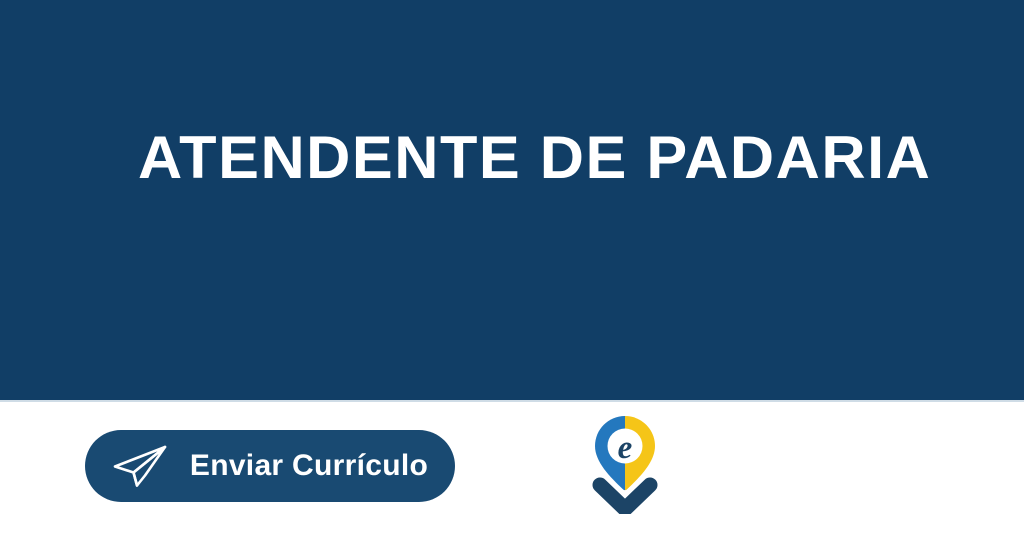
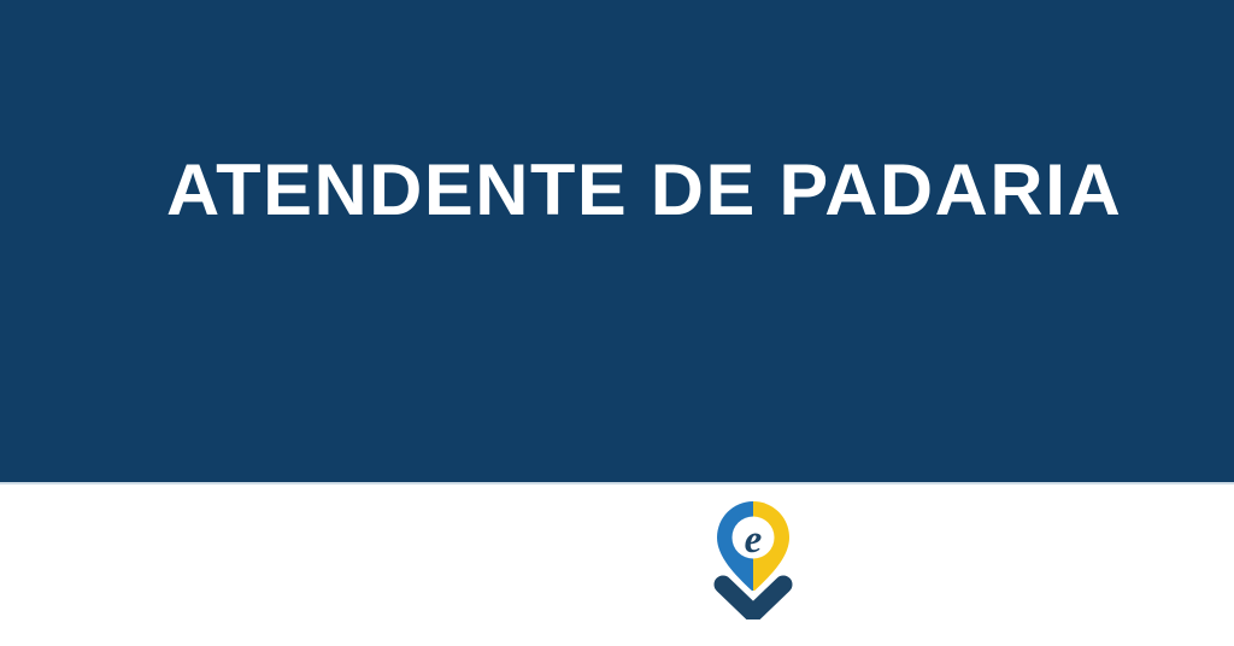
  ATENDENTE DE PADARIA
- Enviar Currículo
  e
